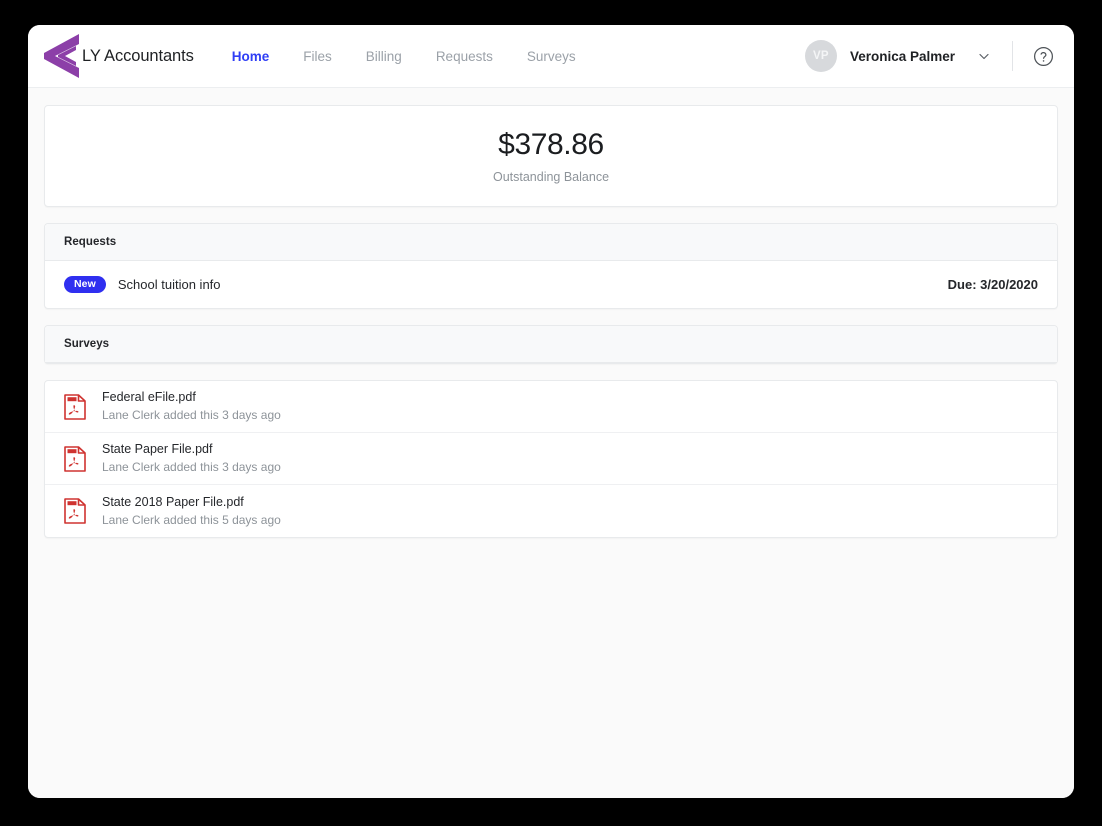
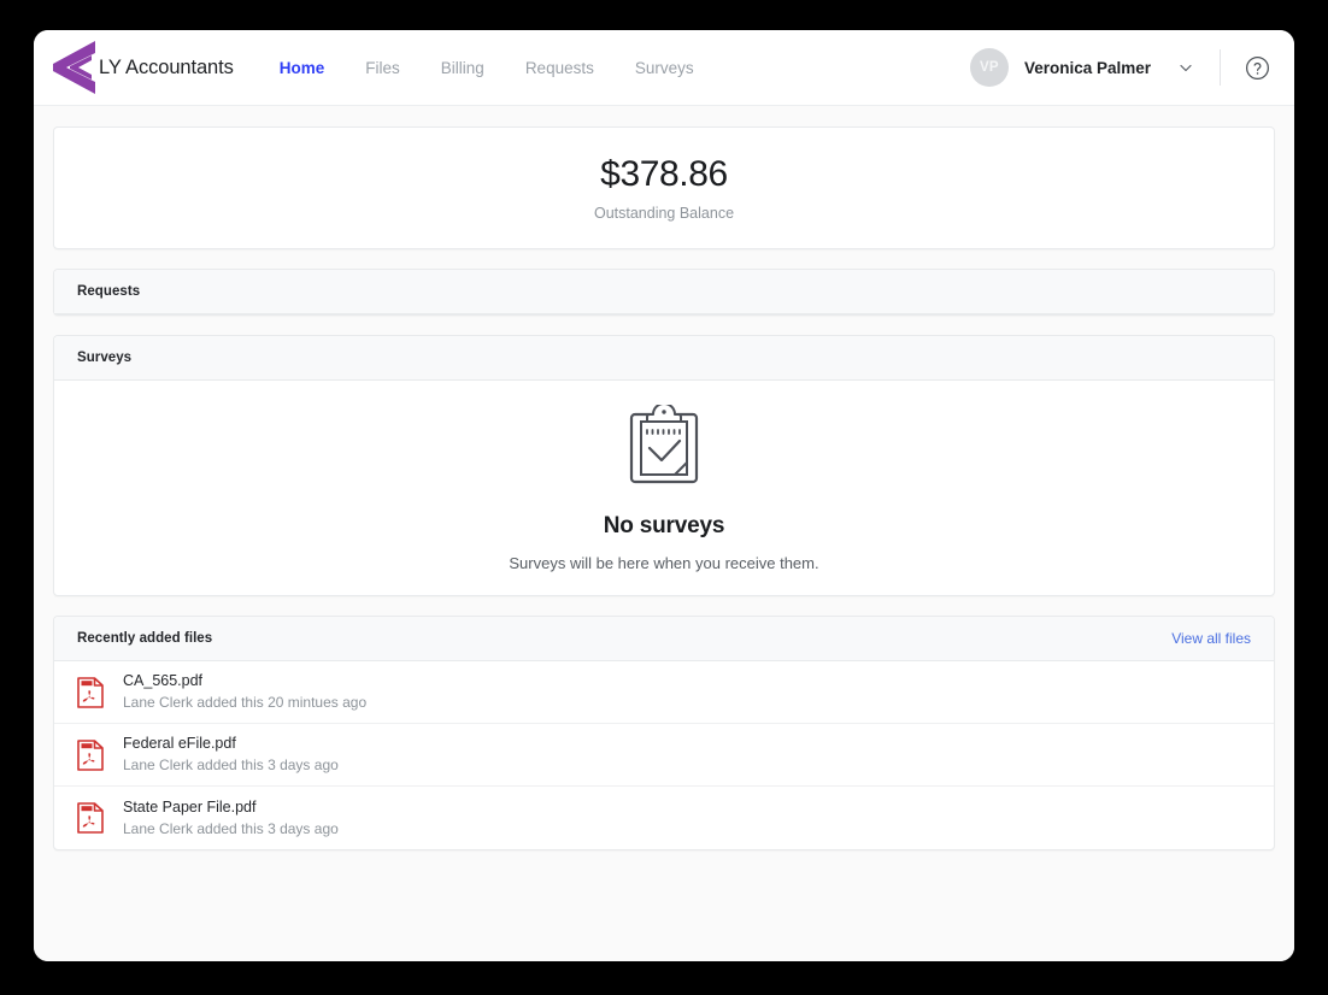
  LY Accountants
  Home
  Files
  Billing
  Requests
  Surveys
  VP
  Veronica Palmer
  $378.86
  Outstanding Balance
  Requests
- New
- School tuition info
- Due: 3/20/2020
  Surveys
+ No surveys
+ Surveys will be here when you receive them.
+ Recently added files
+ View all files
+ CA_565.pdf
+ Lane Clerk added this 20 mintues ago
  Federal eFile.pdf
  Lane Clerk added this 3 days ago
  State Paper File.pdf
  Lane Clerk added this 3 days ago
- State 2018 Paper File.pdf
- Lane Clerk added this 5 days ago
